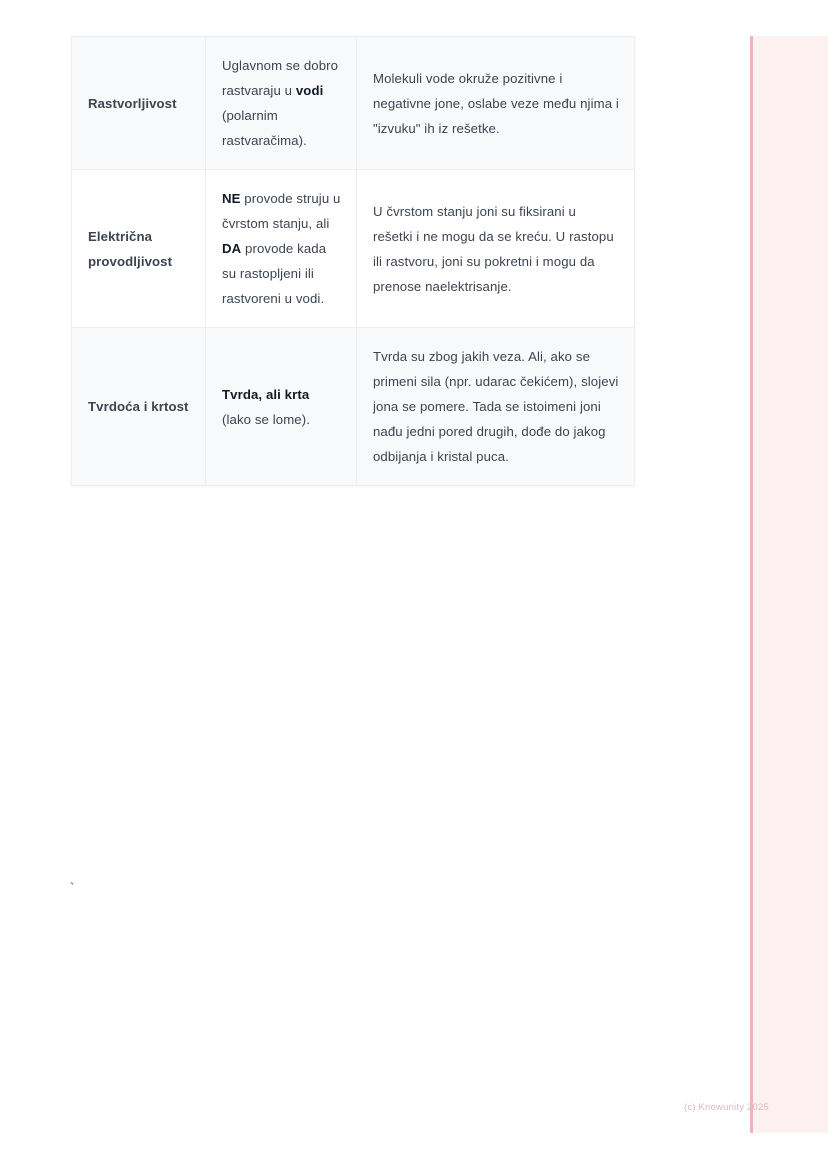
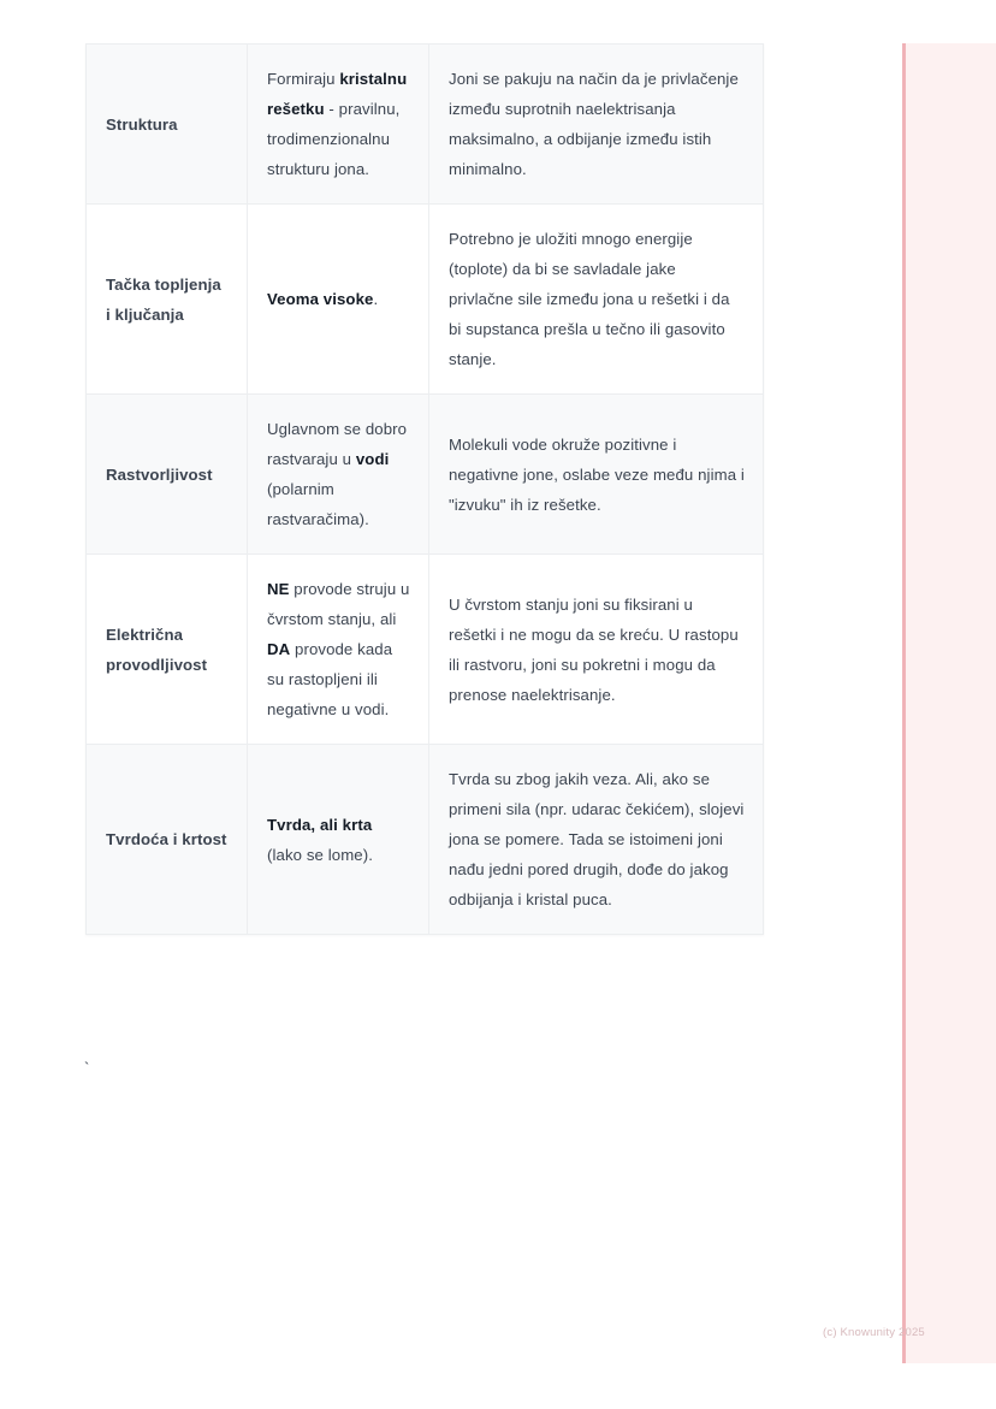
+ Struktura	Formiraju kristalnu rešetku - pravilnu, trodimenzionalnu strukturu jona.	Joni se pakuju na način da je privlačenje između suprotnih naelektrisanja maksimalno, a odbijanje između istih minimalno.
+ Tačka topljenja i ključanja	Veoma visoke.	Potrebno je uložiti mnogo energije (toplote) da bi se savladale jake privlačne sile između jona u rešetki i da bi supstanca prešla u tečno ili gasovito stanje.
  Rastvorljivost	Uglavnom se dobro rastvaraju u vodi (polarnim rastvaračima).	Molekuli vode okruže pozitivne i negativne jone, oslabe veze među njima i "izvuku" ih iz rešetke.
- Električna provodljivost	NE provode struju u čvrstom stanju, ali DA provode kada su rastopljeni ili rastvoreni u vodi.	U čvrstom stanju joni su fiksirani u rešetki i ne mogu da se kreću. U rastopu ili rastvoru, joni su pokretni i mogu da prenose naelektrisanje.
+ Električna provodljivost	NE provode struju u čvrstom stanju, ali DA provode kada su rastopljeni ili negativne u vodi.	U čvrstom stanju joni su fiksirani u rešetki i ne mogu da se kreću. U rastopu ili rastvoru, joni su pokretni i mogu da prenose naelektrisanje.
  Tvrdoća i krtost	Tvrda, ali krta (lako se lome).	Tvrda su zbog jakih veza. Ali, ako se primeni sila (npr. udarac čekićem), slojevi jona se pomere. Tada se istoimeni joni nađu jedni pored drugih, dođe do jakog odbijanja i kristal puca.
  `
  (c) Knowunity 2025
